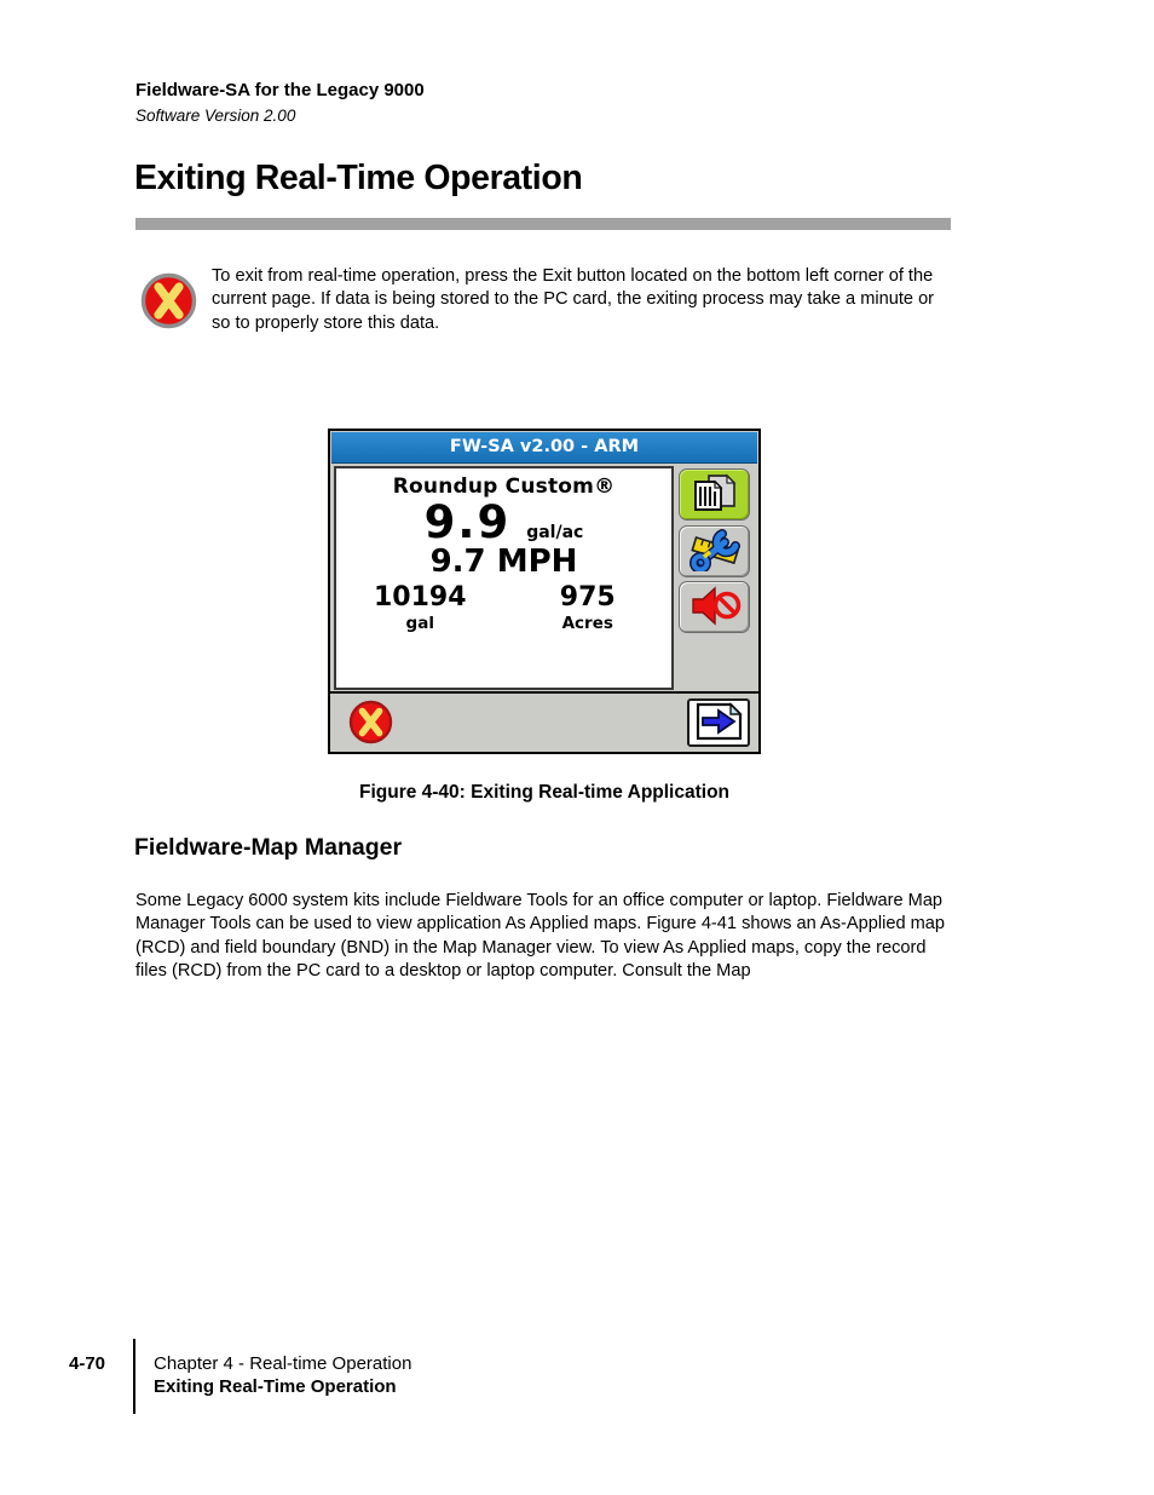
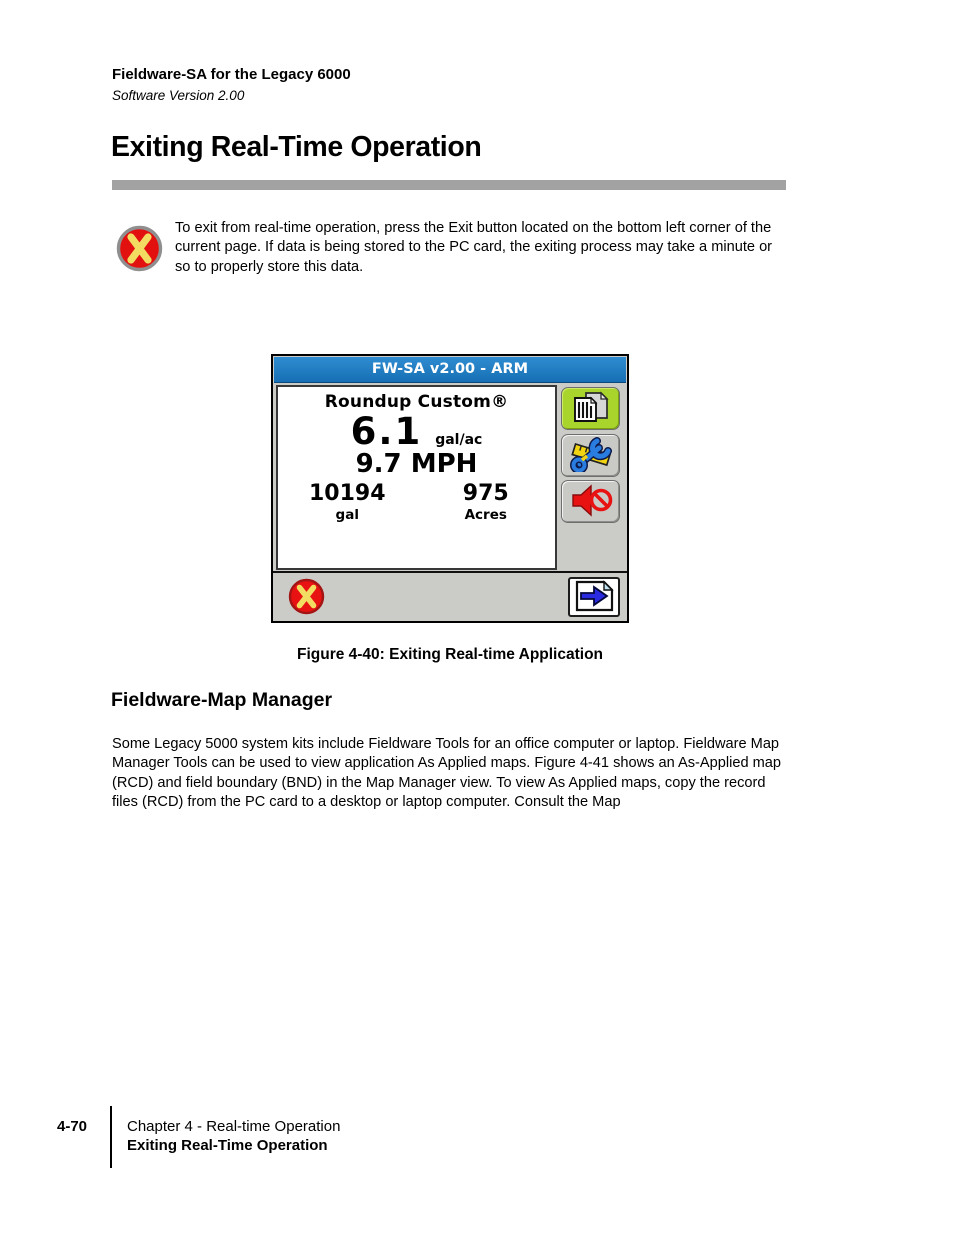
- Fieldware-SA for the Legacy 9000
+ Fieldware-SA for the Legacy 6000
  Software Version 2.00
  Exiting Real-Time Operation
  To exit from real-time operation, press the Exit button located on the bottom left corner of the current page. If data is being stored to the PC card, the exiting process may take a minute or so to properly store this data.
  FW-SA v2.00 - ARM
  Roundup Custom®
- 9.9
+ 6.1
  gal/ac
  9.7 MPH
  10194
  gal
  975
  Acres
  Figure 4-40: Exiting Real-time Application
  Fieldware-Map Manager
- Some Legacy 6000 system kits include Fieldware Tools for an office computer or laptop. Fieldware Map Manager Tools can be used to view application As Applied maps. Figure 4-41 shows an As-Applied map (RCD) and field boundary (BND) in the Map Manager view. To view As Applied maps, copy the record files (RCD) from the PC card to a desktop or laptop computer. Consult the Map
+ Some Legacy 5000 system kits include Fieldware Tools for an office computer or laptop. Fieldware Map Manager Tools can be used to view application As Applied maps. Figure 4-41 shows an As-Applied map (RCD) and field boundary (BND) in the Map Manager view. To view As Applied maps, copy the record files (RCD) from the PC card to a desktop or laptop computer. Consult the Map
  4-70
  Chapter 4 - Real-time Operation
  Exiting Real-Time Operation
